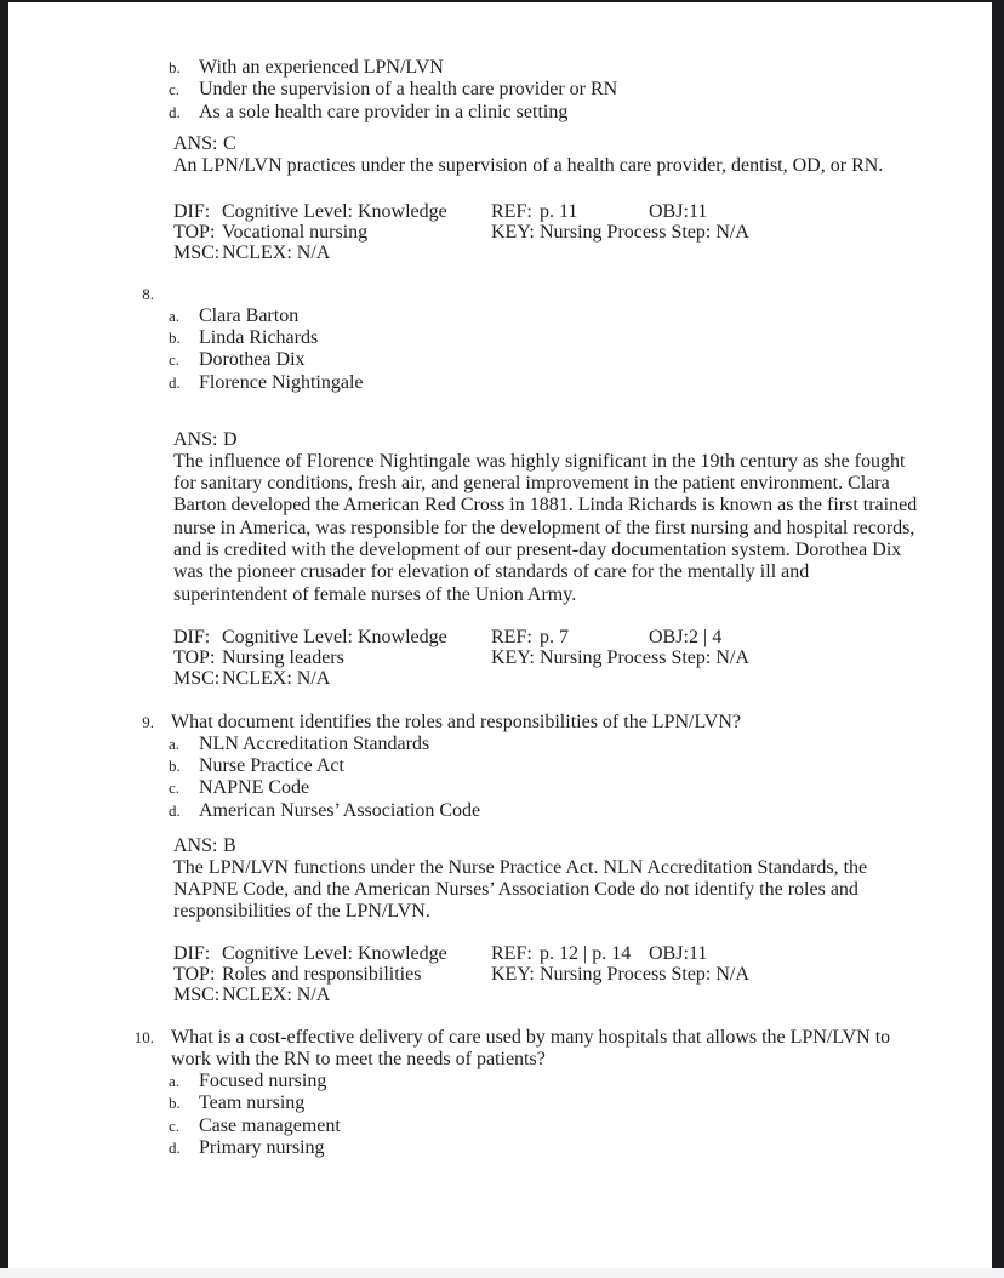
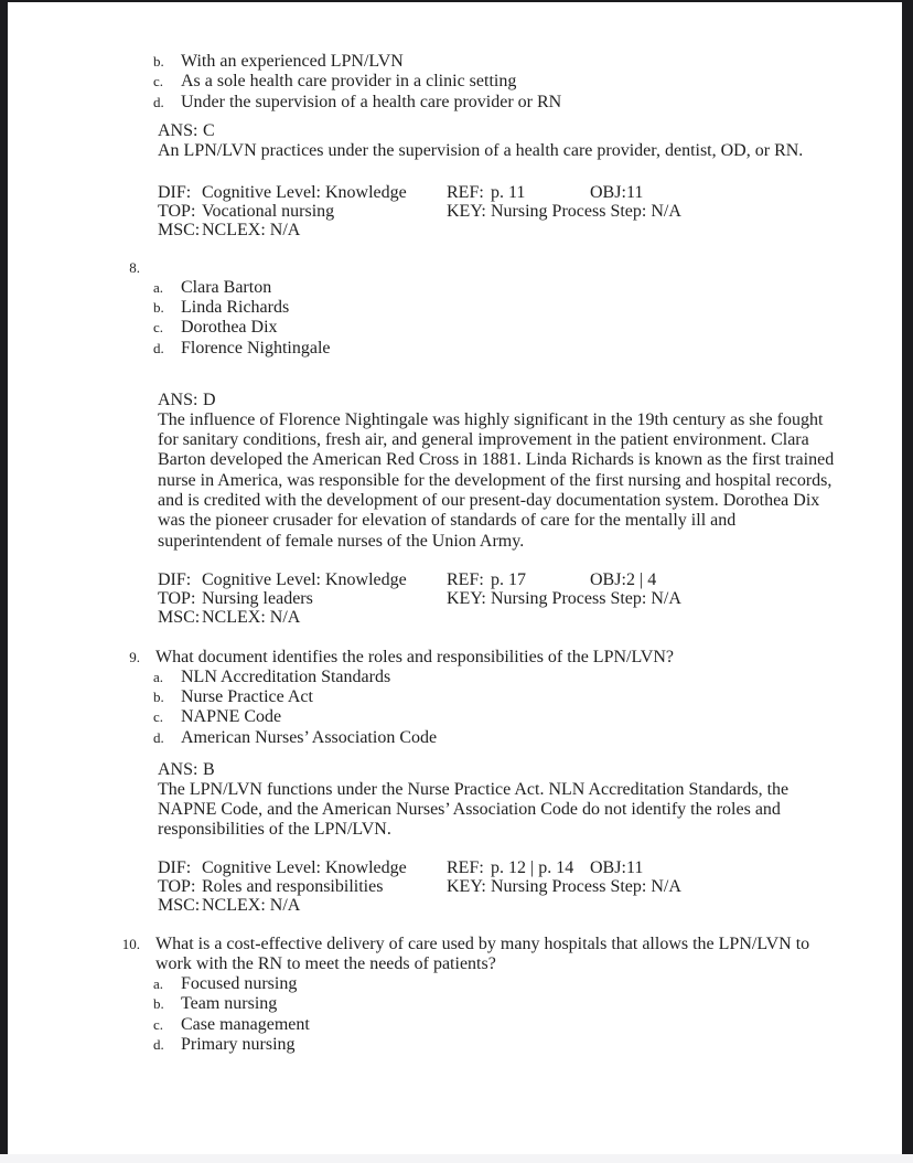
  b.
  With an experienced LPN/LVN
  c.
- Under the supervision of a health care provider or RN
+ As a sole health care provider in a clinic setting
  d.
- As a sole health care provider in a clinic setting
+ Under the supervision of a health care provider or RN
  ANS: C
  An LPN/LVN practices under the supervision of a health care provider, dentist, OD, or RN.
  DIF:
  Cognitive Level: Knowledge
  REF:
  p. 11
  OBJ:
  11
  TOP:
  Vocational nursing
  KEY:
  Nursing Process Step: N/A
  MSC:
  NCLEX: N/A
  8.
  a.
  Clara Barton
  b.
  Linda Richards
  c.
  Dorothea Dix
  d.
  Florence Nightingale
  ANS: D
  The influence of Florence Nightingale was highly significant in the 19th century as she fought for sanitary conditions, fresh air, and general improvement in the patient environment. Clara Barton developed the American Red Cross in 1881. Linda Richards is known as the first trained nurse in America, was responsible for the development of the first nursing and hospital records, and is credited with the development of our present-day documentation system. Dorothea Dix was the pioneer crusader for elevation of standards of care for the mentally ill and superintendent of female nurses of the Union Army.
  DIF:
  Cognitive Level: Knowledge
  REF:
- p. 7
+ p. 17
  OBJ:
  2 | 4
  TOP:
  Nursing leaders
  KEY:
  Nursing Process Step: N/A
  MSC:
  NCLEX: N/A
  9.
  What document identifies the roles and responsibilities of the LPN/LVN?
  a.
  NLN Accreditation Standards
  b.
  Nurse Practice Act
  c.
  NAPNE Code
  d.
  American Nurses’ Association Code
  ANS: B
  The LPN/LVN functions under the Nurse Practice Act. NLN Accreditation Standards, the NAPNE Code, and the American Nurses’ Association Code do not identify the roles and responsibilities of the LPN/LVN.
  DIF:
  Cognitive Level: Knowledge
  REF:
  p. 12 | p. 14
  OBJ:
  11
  TOP:
  Roles and responsibilities
  KEY:
  Nursing Process Step: N/A
  MSC:
  NCLEX: N/A
  10.
  What is a cost-effective delivery of care used by many hospitals that allows the LPN/LVN to work with the RN to meet the needs of patients?
  a.
  Focused nursing
  b.
  Team nursing
  c.
  Case management
  d.
  Primary nursing
